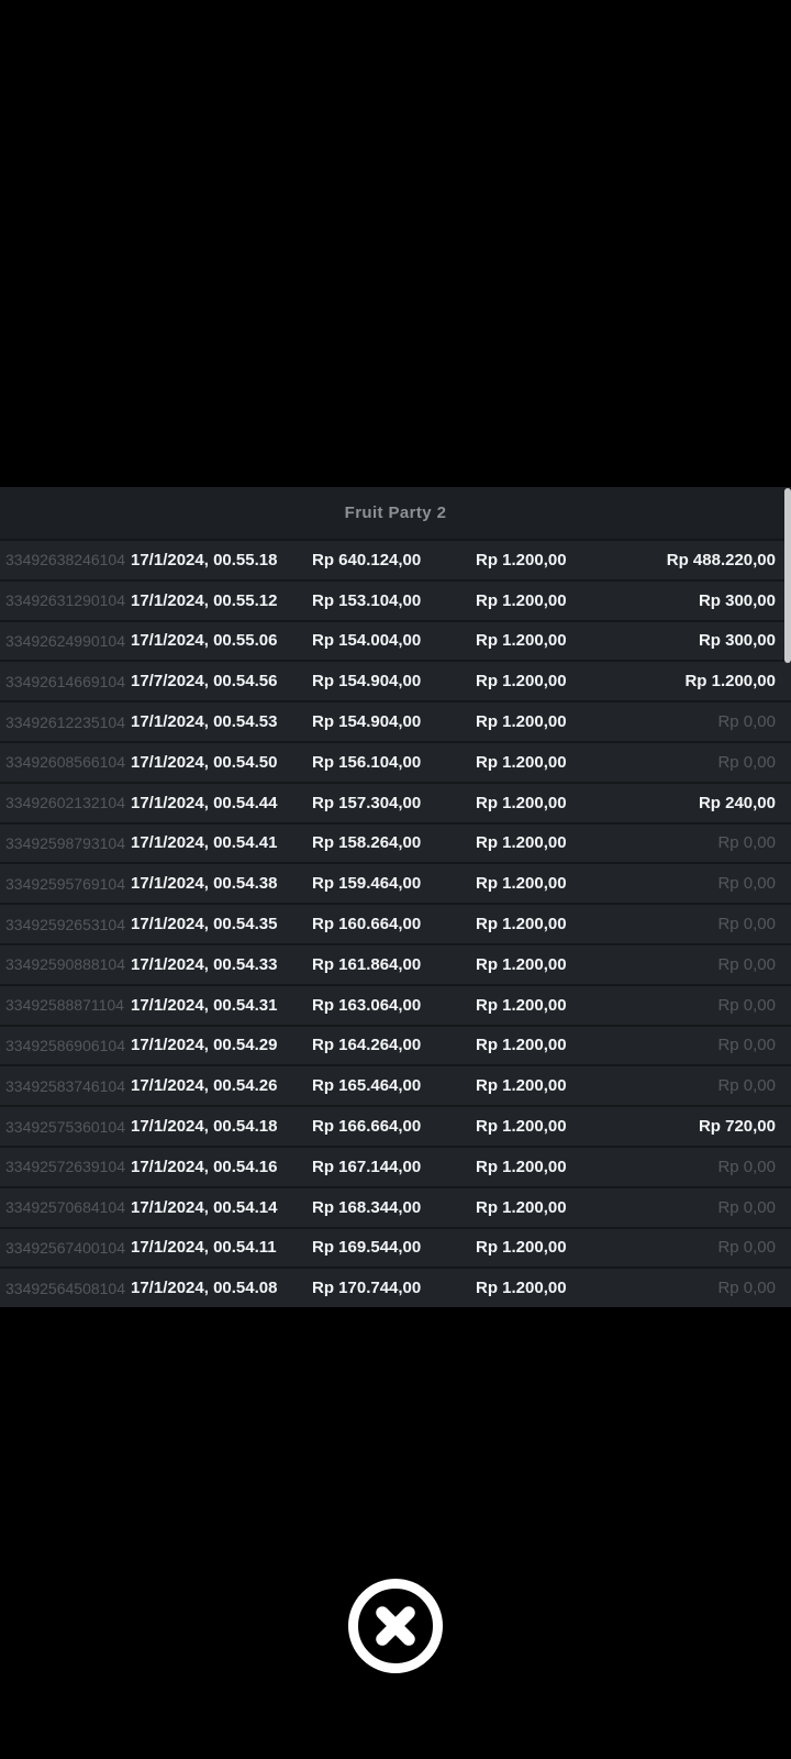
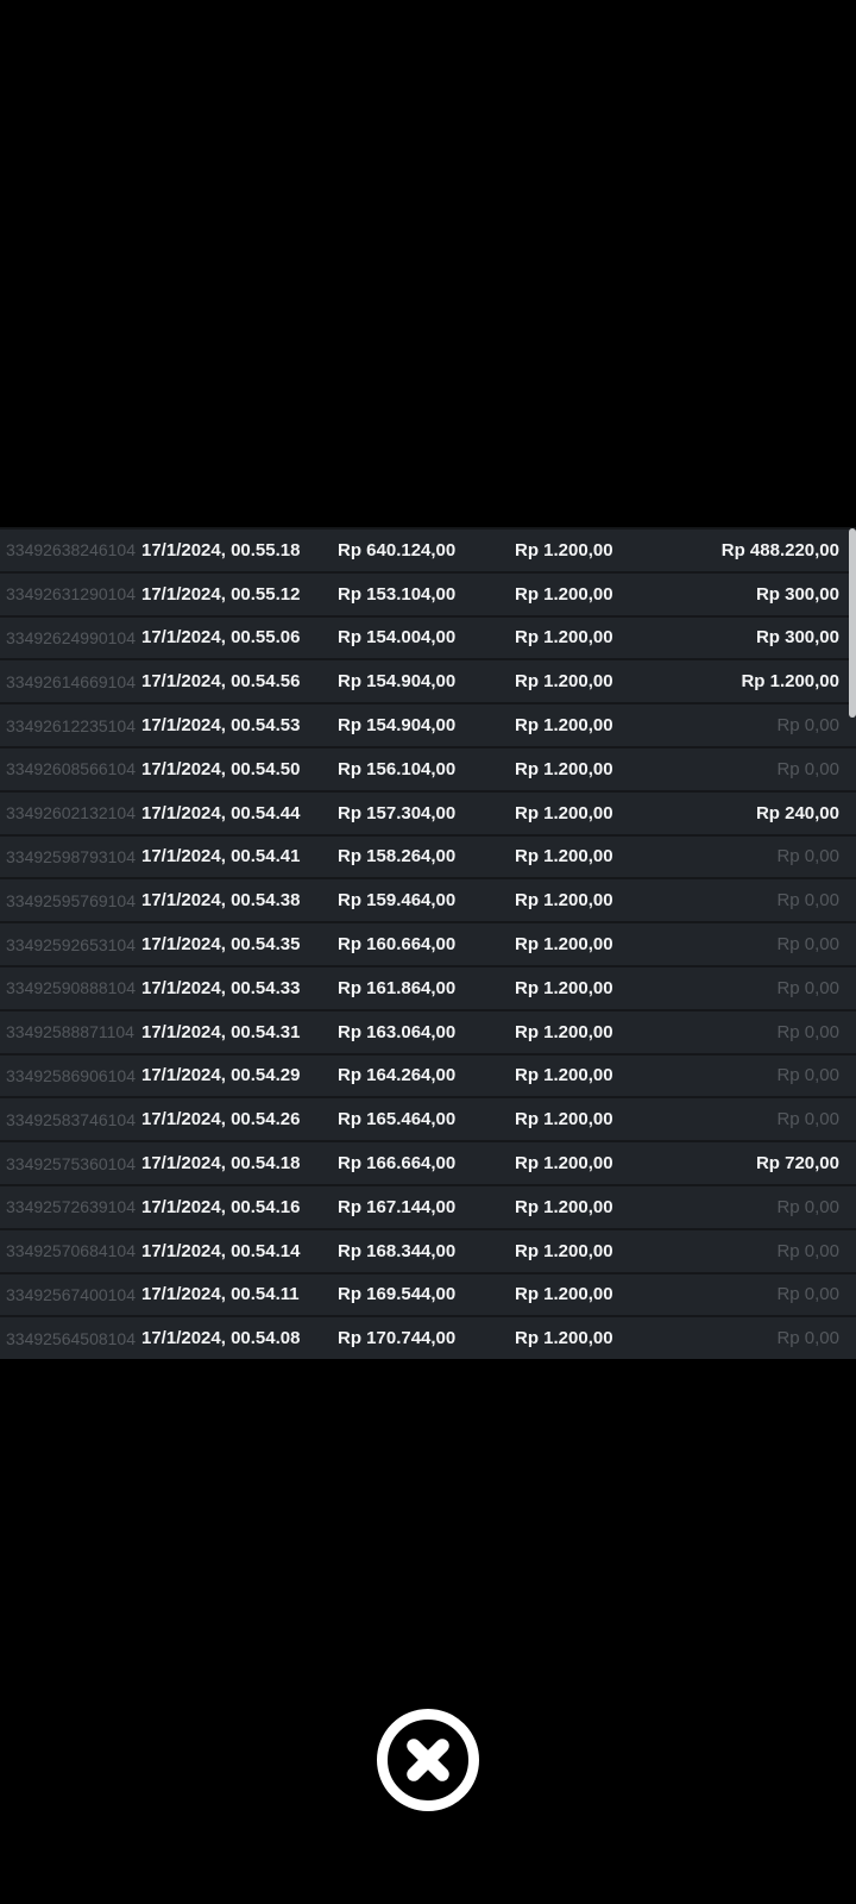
- Fruit Party 2
  33492638246104
  17/1/2024, 00.55.18
  Rp 640.124,00
  Rp 1.200,00
  Rp 488.220,00
  33492631290104
  17/1/2024, 00.55.12
  Rp 153.104,00
  Rp 1.200,00
  Rp 300,00
  33492624990104
  17/1/2024, 00.55.06
  Rp 154.004,00
  Rp 1.200,00
  Rp 300,00
  33492614669104
- 17/7/2024, 00.54.56
+ 17/1/2024, 00.54.56
  Rp 154.904,00
  Rp 1.200,00
  Rp 1.200,00
  33492612235104
  17/1/2024, 00.54.53
  Rp 154.904,00
  Rp 1.200,00
  Rp 0,00
  33492608566104
  17/1/2024, 00.54.50
  Rp 156.104,00
  Rp 1.200,00
  Rp 0,00
  33492602132104
  17/1/2024, 00.54.44
  Rp 157.304,00
  Rp 1.200,00
  Rp 240,00
  33492598793104
  17/1/2024, 00.54.41
  Rp 158.264,00
  Rp 1.200,00
  Rp 0,00
  33492595769104
  17/1/2024, 00.54.38
  Rp 159.464,00
  Rp 1.200,00
  Rp 0,00
  33492592653104
  17/1/2024, 00.54.35
  Rp 160.664,00
  Rp 1.200,00
  Rp 0,00
  33492590888104
  17/1/2024, 00.54.33
  Rp 161.864,00
  Rp 1.200,00
  Rp 0,00
  33492588871104
  17/1/2024, 00.54.31
  Rp 163.064,00
  Rp 1.200,00
  Rp 0,00
  33492586906104
  17/1/2024, 00.54.29
  Rp 164.264,00
  Rp 1.200,00
  Rp 0,00
  33492583746104
  17/1/2024, 00.54.26
  Rp 165.464,00
  Rp 1.200,00
  Rp 0,00
  33492575360104
  17/1/2024, 00.54.18
  Rp 166.664,00
  Rp 1.200,00
  Rp 720,00
  33492572639104
  17/1/2024, 00.54.16
  Rp 167.144,00
  Rp 1.200,00
  Rp 0,00
  33492570684104
  17/1/2024, 00.54.14
  Rp 168.344,00
  Rp 1.200,00
  Rp 0,00
  33492567400104
  17/1/2024, 00.54.11
  Rp 169.544,00
  Rp 1.200,00
  Rp 0,00
  33492564508104
  17/1/2024, 00.54.08
  Rp 170.744,00
  Rp 1.200,00
  Rp 0,00
